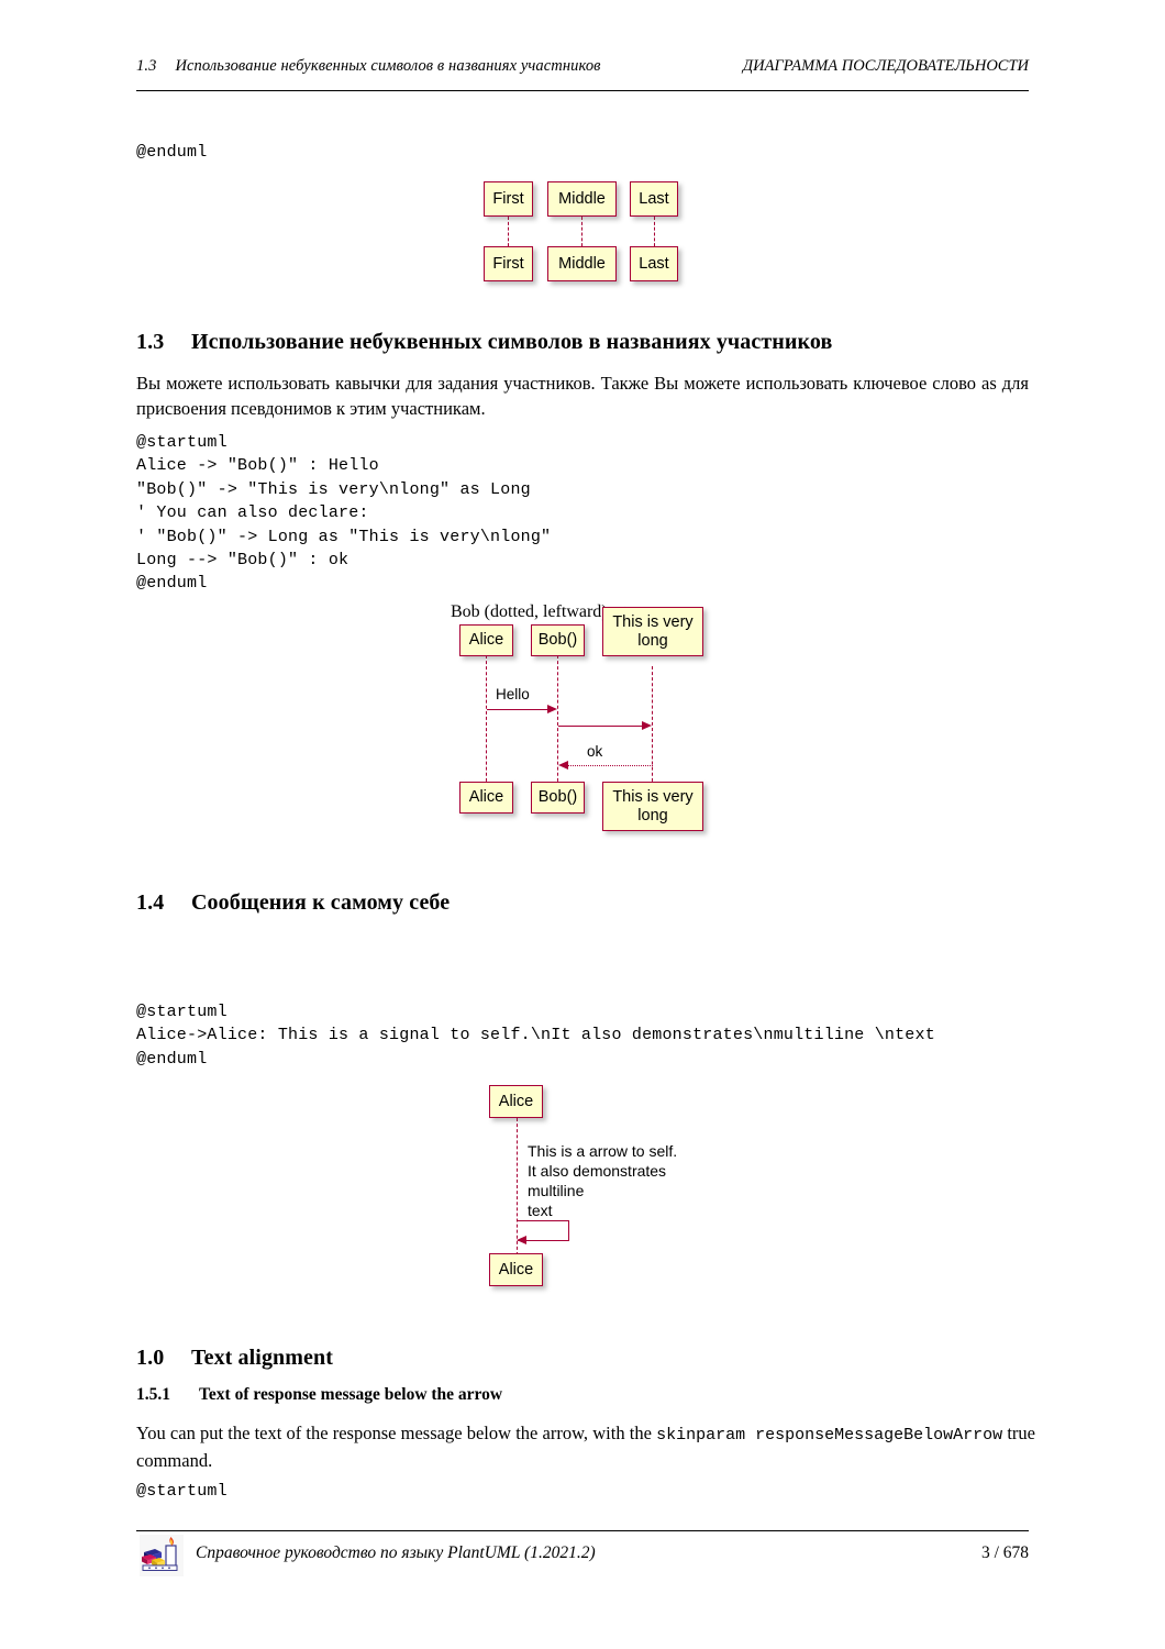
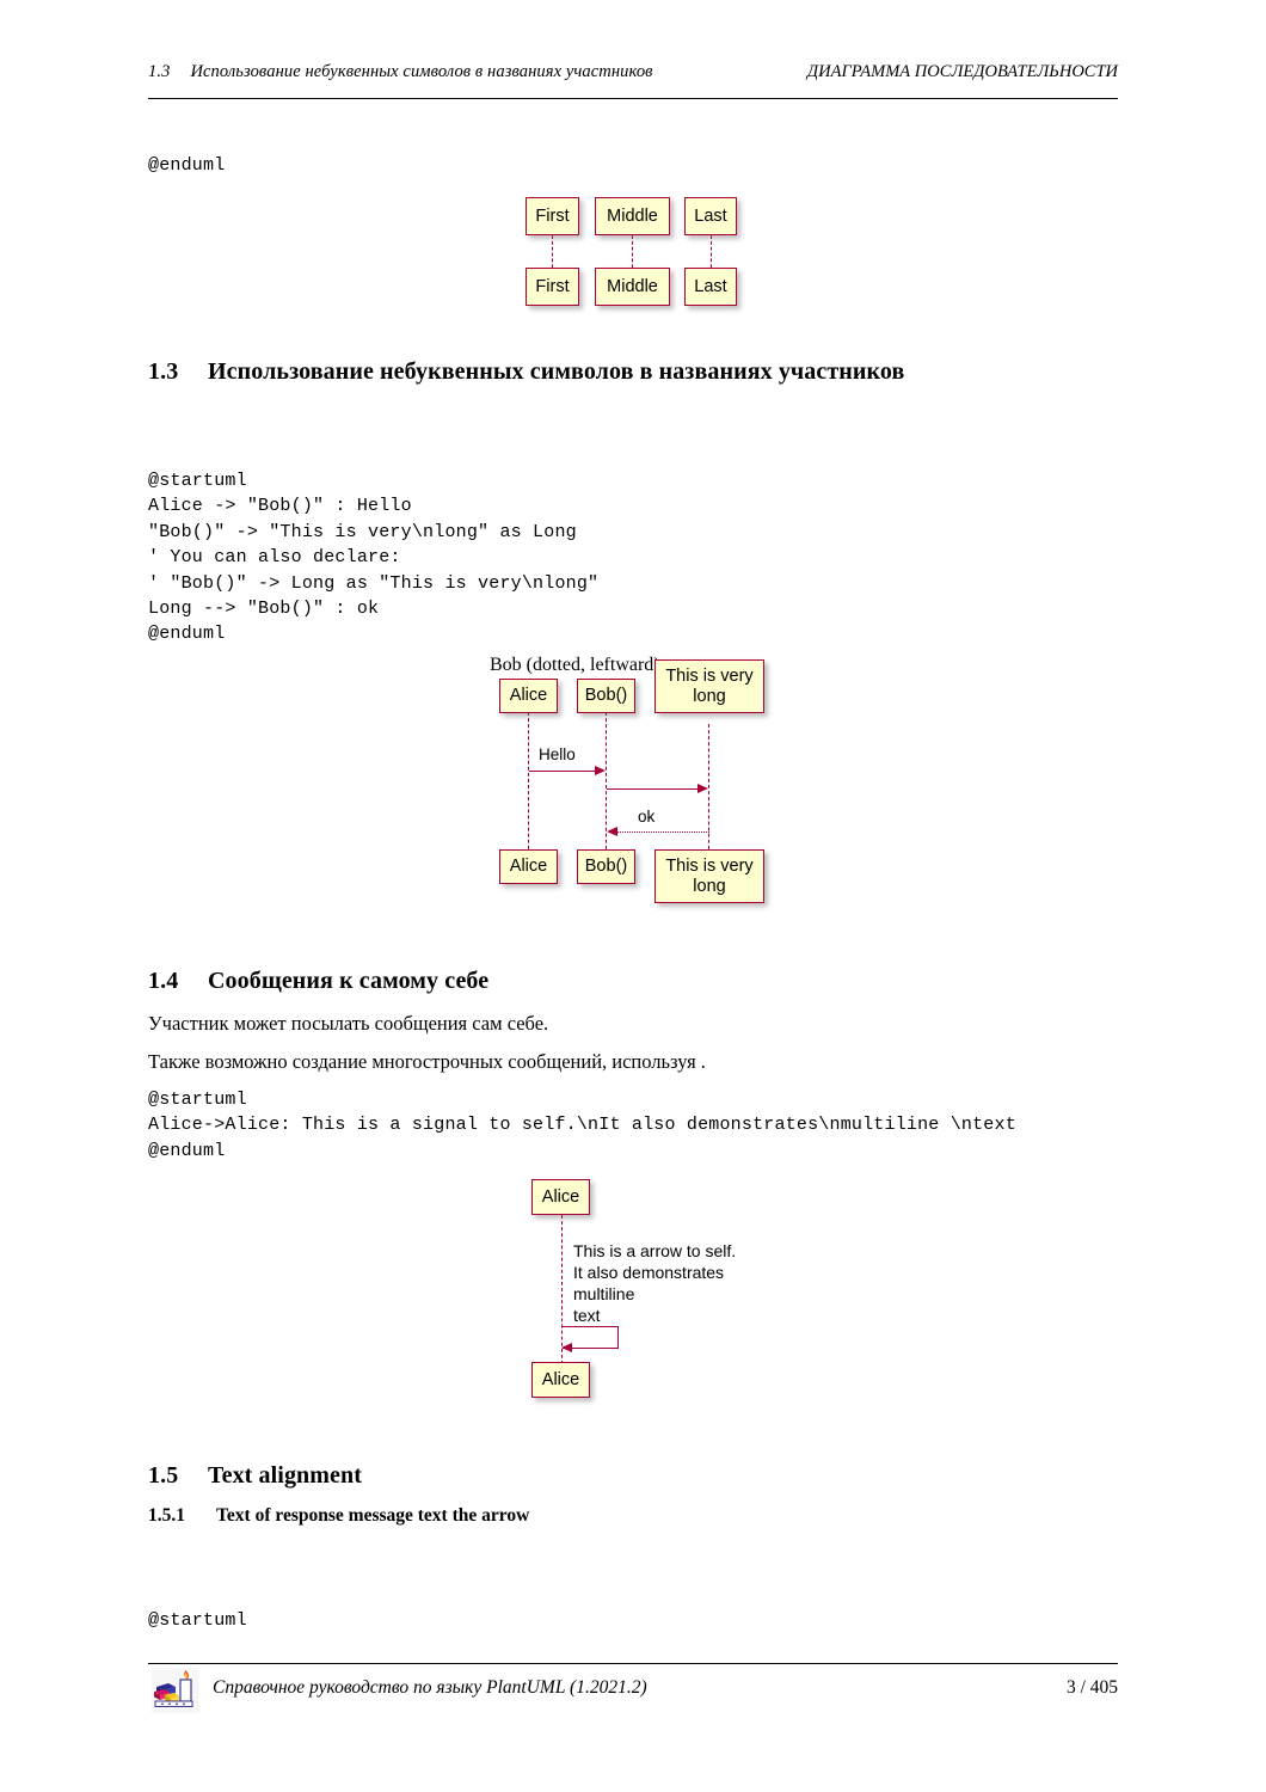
  1.3 Использование небуквенных символов в названиях участников
  ДИАГРАММА ПОСЛЕДОВАТЕЛЬНОСТИ
  @enduml
  First
  Middle
  Last
  First
  Middle
  Last
  1.3 Использование небуквенных символов в названиях участников
- Вы можете использовать кавычки для задания участников. Также Вы можете использовать ключевое слово as для присвоения псевдонимов к этим участникам.
  @startuml
  Alice -> "Bob()" : Hello
  "Bob()" -> "This is very\nlong" as Long
  ' You can also declare:
  ' "Bob()" -> Long as "This is very\nlong"
  Long --> "Bob()" : ok
  @enduml
  Alice
  Bob()
  This is very long
  Hello
  Bob (dotted, leftward) -->
  ok
  Alice
  Bob()
  This is very long
  1.4 Сообщения к самому себе
+ Участник может посылать сообщения сам себе.
+ Также возможно создание многострочных сообщений, используя .
  @startuml
  Alice->Alice: This is a signal to self.\nIt also demonstrates\nmultiline \ntext
  @enduml
  Alice
  This is a arrow to self.
  It also demonstrates
  multiline
  text
  Alice
- 1.0 Text alignment
+ 1.5 Text alignment
- 1.5.1 Text of response message below the arrow
+ 1.5.1 Text of response message text the arrow
- You can put the text of the response message below the arrow, with the skinparam responseMessageBelowArrow true command.
  @startuml
  Справочное руководство по языку PlantUML (1.2021.2)
- 3 / 678
+ 3 / 405
